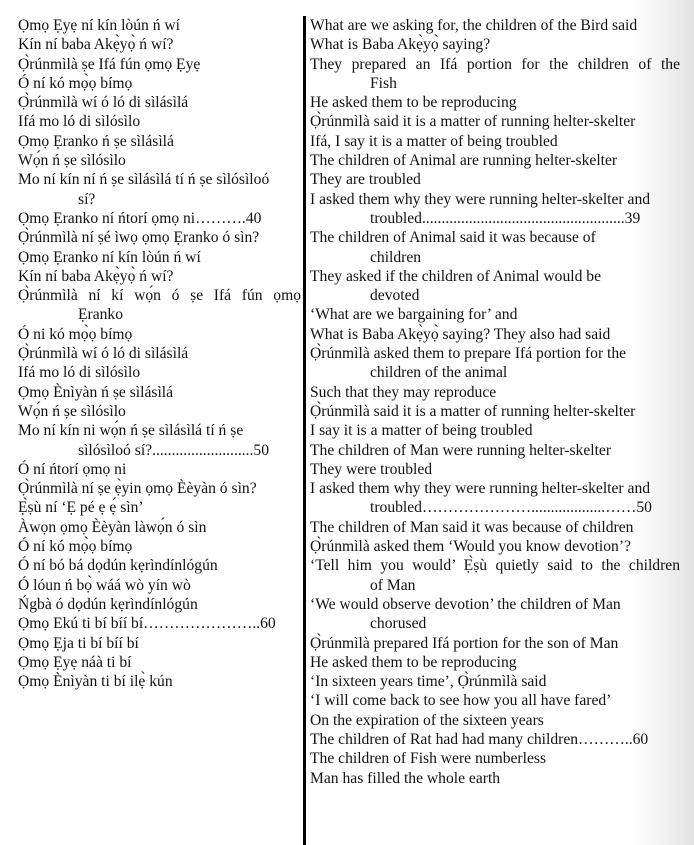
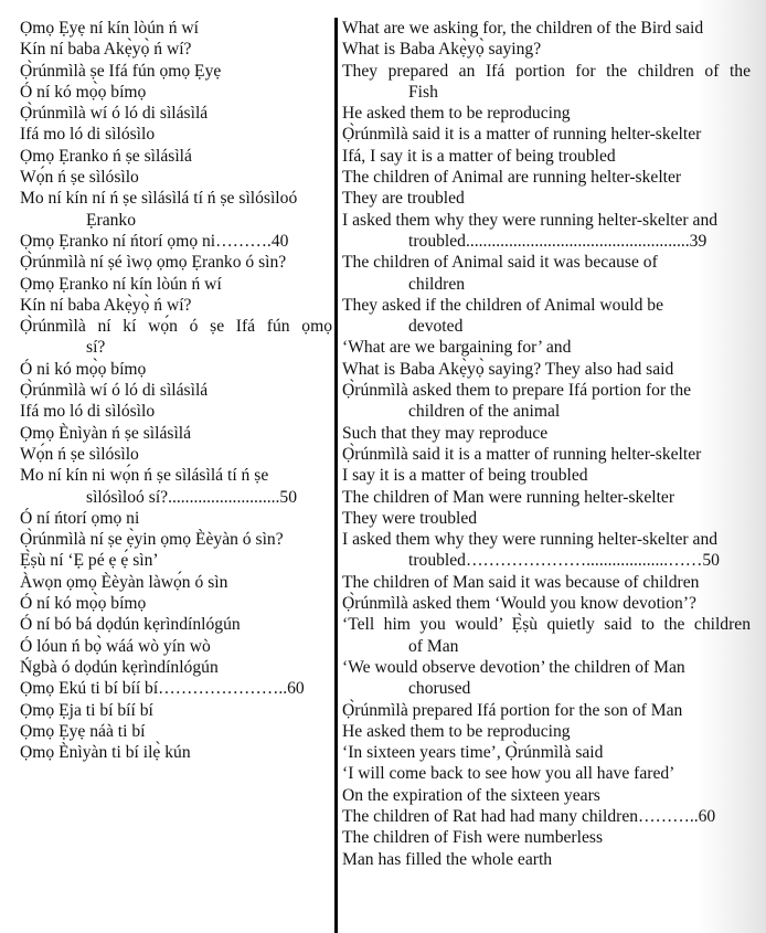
  Ọmọ Ẹyẹ ní kín lòún ń wí
  Kín ní baba Akẹ̀yọ̀ ń wí?
  Ọ̀rúnmìlà ṣe Ifá fún ọmọ Ẹyẹ
  Ó ní kó mọ̀ọ bímọ
  Ọ̀rúnmìlà wí ó ló di sìlásìlá
  Ifá mo ló di sìlósìlo
  Ọmọ Ẹranko ń ṣe sìlásìlá
  Wọ́n ń ṣe sìlósìlo
  Mo ní kín ní ń ṣe sìlásìlá tí ń ṣe sìlósìloó
- sí?
+ Ẹranko
  Ọmọ Ẹranko ní ńtorí ọmọ ni……….40
  Ọ̀rúnmìlà ní ṣé ìwọ ọmọ Ẹranko ó sìn?
  Ọmọ Ẹranko ní kín lòún ń wí
  Kín ní baba Akẹ̀yọ̀ ń wí?
  Ọ̀rúnmìlà ní kí wọ́n ó ṣe Ifá fún ọmọ
- Ẹranko
+ sí?
  Ó ni kó mọ̀ọ bímọ
  Ọ̀rúnmìlà wí ó ló di sìlásìlá
  Ifá mo ló di sìlósìlo
  Ọmọ Ènìyàn ń ṣe sìlásìlá
  Wọ́n ń ṣe sìlósìlo
  Mo ní kín ni wọ́n ń ṣe sìlásìlá tí ń ṣe
  sìlósìloó sí?..........................50
  Ó ní ńtorí ọmọ ni
  Ọ̀rúnmìlà ní ṣe ẹ̀yin ọmọ Èèyàn ó sìn?
  Ẹ̀ṣù ní ‘Ẹ pé ẹ ẹ́ sìn’
  Àwọn ọmọ Èèyàn làwọ́n ó sìn
  Ó ní kó mọ̀ọ bímọ
  Ó ní bó bá dọdún kẹrìndínlógún
  Ó lóun ń bọ̀ wáá wò yín wò
  Ńgbà ó dọdún kẹrìndínlógún
  Ọmọ Ekú ti bí bíí bí…………………..60
  Ọmọ Ẹja ti bí bíí bí
  Ọmọ Ẹyẹ náà ti bí
  Ọmọ Ènìyàn ti bí ilẹ̀ kún
  What are we asking for, the children of the Bird said
  What is Baba Akẹ̀yọ̀ saying?
  They prepared an Ifá portion for the children of the
  Fish
  He asked them to be reproducing
  Ọ̀rúnmìlà said it is a matter of running helter-skelter
  Ifá, I say it is a matter of being troubled
  The children of Animal are running helter-skelter
  They are troubled
  I asked them why they were running helter-skelter and
  troubled....................................................39
  The children of Animal said it was because of
  children
  They asked if the children of Animal would be
  devoted
  ‘What are we bargaining for’ and
  What is Baba Akẹ̀yọ̀ saying? They also had said
  Ọ̀rúnmìlà asked them to prepare Ifá portion for the
  children of the animal
  Such that they may reproduce
  Ọ̀rúnmìlà said it is a matter of running helter-skelter
  I say it is a matter of being troubled
  The children of Man were running helter-skelter
  They were troubled
  I asked them why they were running helter-skelter and
  troubled…………………...................……50
  The children of Man said it was because of children
  Ọ̀rúnmìlà asked them ‘Would you know devotion’?
  ‘Tell him you would’ Ẹ̀ṣù quietly said to the children
  of Man
  ‘We would observe devotion’ the children of Man
  chorused
  Ọ̀rúnmìlà prepared Ifá portion for the son of Man
  He asked them to be reproducing
  ‘In sixteen years time’, Ọ̀rúnmìlà said
  ‘I will come back to see how you all have fared’
  On the expiration of the sixteen years
  The children of Rat had had many children………..60
  The children of Fish were numberless
  Man has filled the whole earth
